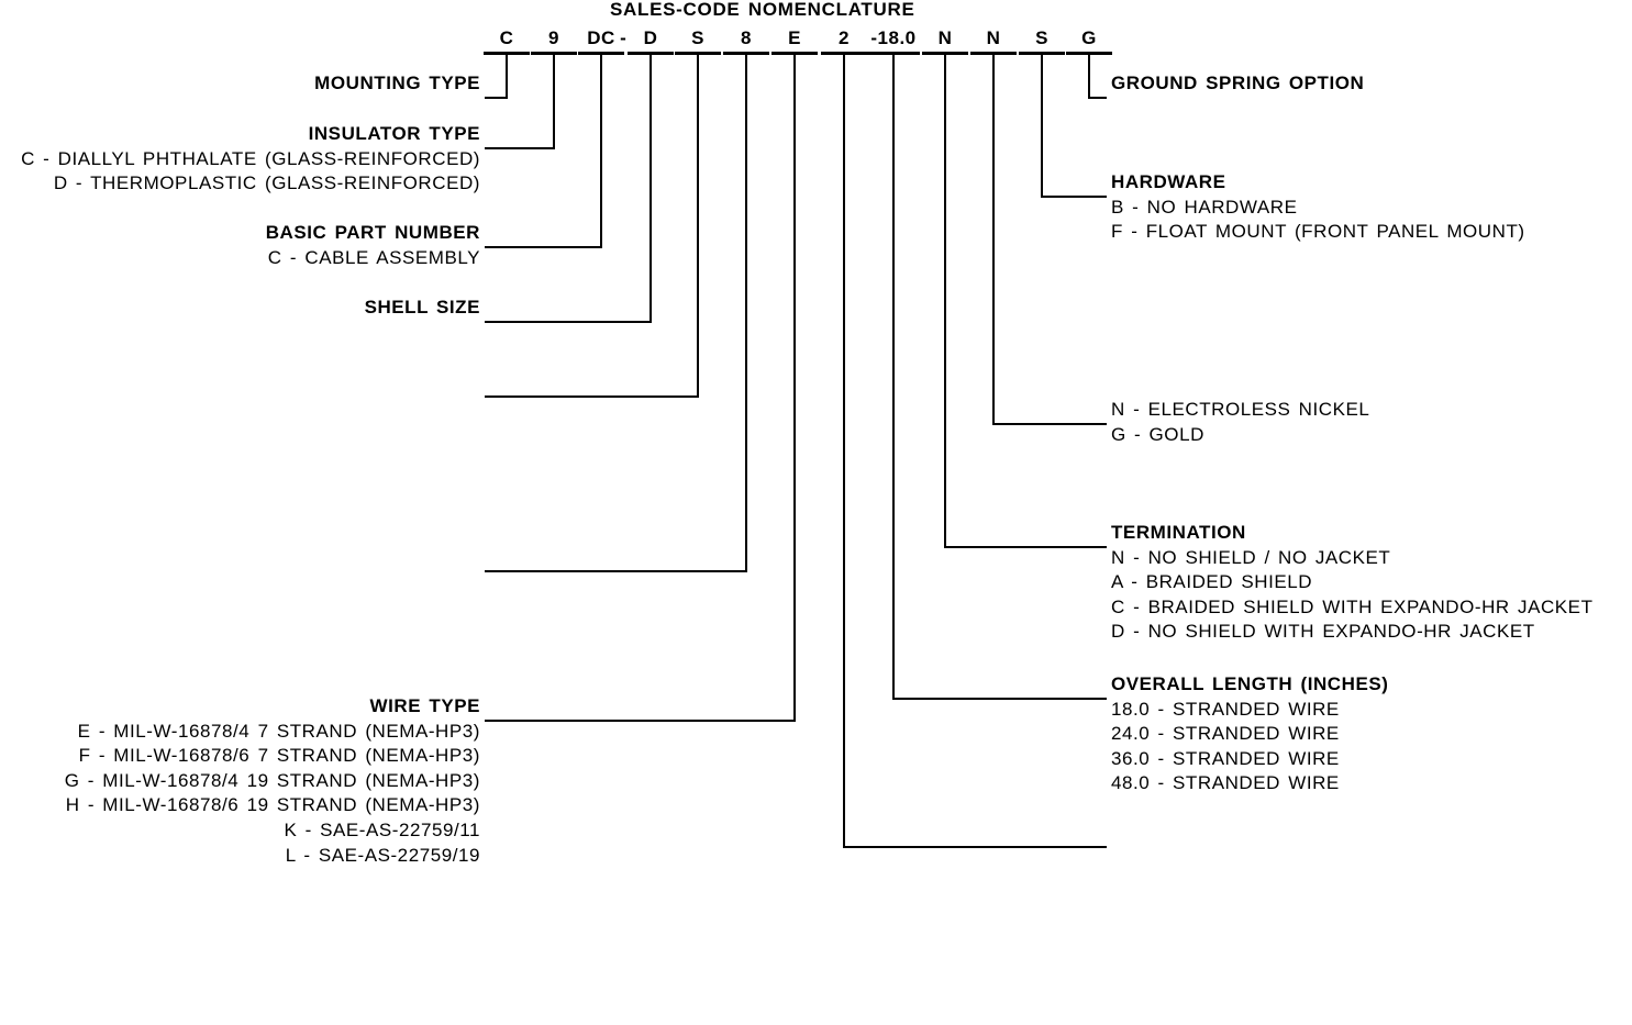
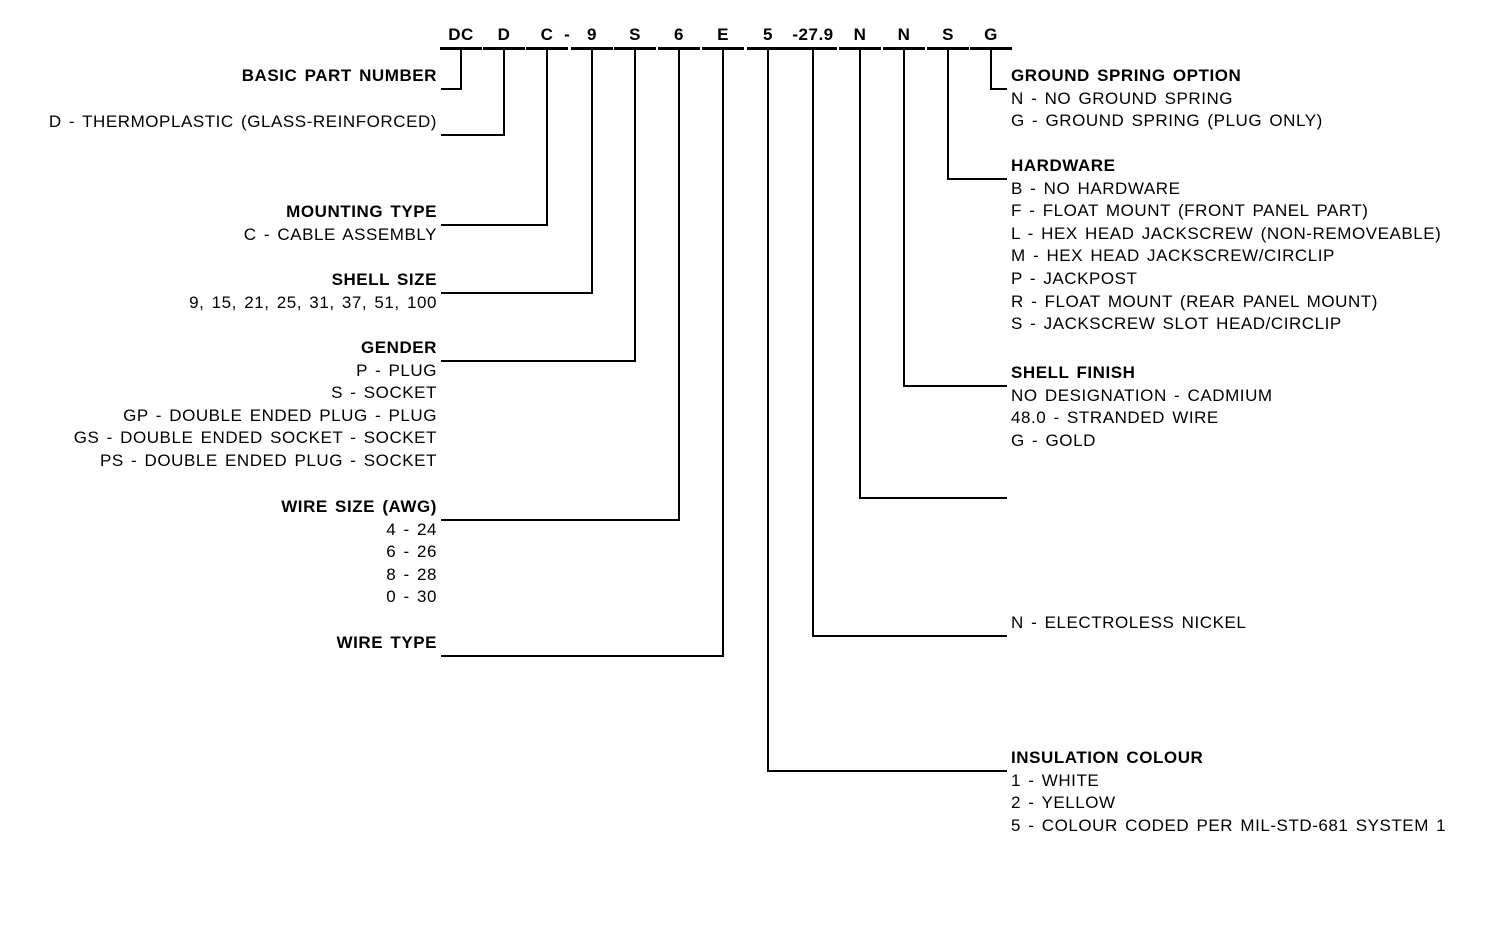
- SALES-CODE NOMENCLATURE
- C
+ DC
- 9
+ D
- DC
+ C
  -
- D
+ 9
  S
- 8
+ 6
  E
- 2
+ 5
- -18.0
+ -27.9
  N
  N
  S
  G
- MOUNTING TYPE
+ BASIC PART NUMBER
- INSULATOR TYPE
- C - DIALLYL PHTHALATE (GLASS-REINFORCED)
  D - THERMOPLASTIC (GLASS-REINFORCED)
- BASIC PART NUMBER
+ MOUNTING TYPE
  C - CABLE ASSEMBLY
  SHELL SIZE
+ 9, 15, 21, 25, 31, 37, 51, 100
+ GENDER
+ P - PLUG
+ S - SOCKET
+ GP - DOUBLE ENDED PLUG - PLUG
+ GS - DOUBLE ENDED SOCKET - SOCKET
+ PS - DOUBLE ENDED PLUG - SOCKET
+ WIRE SIZE (AWG)
+ 4 - 24
+ 6 - 26
+ 8 - 28
+ 0 - 30
  WIRE TYPE
- E - MIL-W-16878/4 7 STRAND (NEMA-HP3)
- F - MIL-W-16878/6 7 STRAND (NEMA-HP3)
- G - MIL-W-16878/4 19 STRAND (NEMA-HP3)
- H - MIL-W-16878/6 19 STRAND (NEMA-HP3)
- K - SAE-AS-22759/11
- L - SAE-AS-22759/19
  GROUND SPRING OPTION
+ N - NO GROUND SPRING
+ G - GROUND SPRING (PLUG ONLY)
  HARDWARE
  B - NO HARDWARE
- F - FLOAT MOUNT (FRONT PANEL MOUNT)
+ F - FLOAT MOUNT (FRONT PANEL PART)
+ L - HEX HEAD JACKSCREW (NON-REMOVEABLE)
+ M - HEX HEAD JACKSCREW/CIRCLIP
+ P - JACKPOST
+ R - FLOAT MOUNT (REAR PANEL MOUNT)
+ S - JACKSCREW SLOT HEAD/CIRCLIP
+ SHELL FINISH
+ NO DESIGNATION - CADMIUM
- N - ELECTROLESS NICKEL
+ 48.0 - STRANDED WIRE
  G - GOLD
- TERMINATION
- N - NO SHIELD / NO JACKET
- A - BRAIDED SHIELD
- C - BRAIDED SHIELD WITH EXPANDO-HR JACKET
- D - NO SHIELD WITH EXPANDO-HR JACKET
- OVERALL LENGTH (INCHES)
- 18.0 - STRANDED WIRE
- 24.0 - STRANDED WIRE
- 36.0 - STRANDED WIRE
- 48.0 - STRANDED WIRE
+ N - ELECTROLESS NICKEL
+ INSULATION COLOUR
+ 1 - WHITE
+ 2 - YELLOW
+ 5 - COLOUR CODED PER MIL-STD-681 SYSTEM 1
